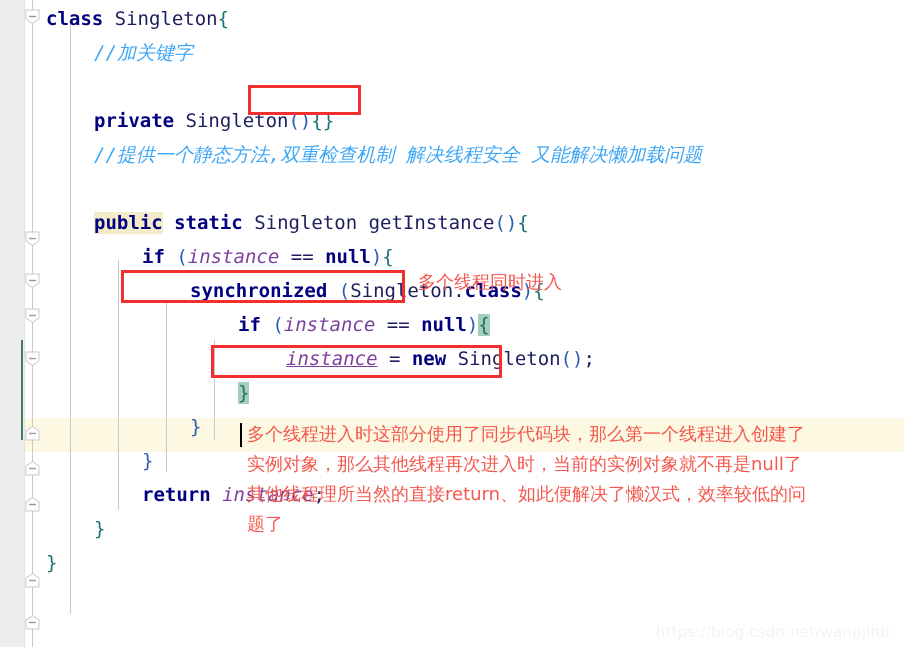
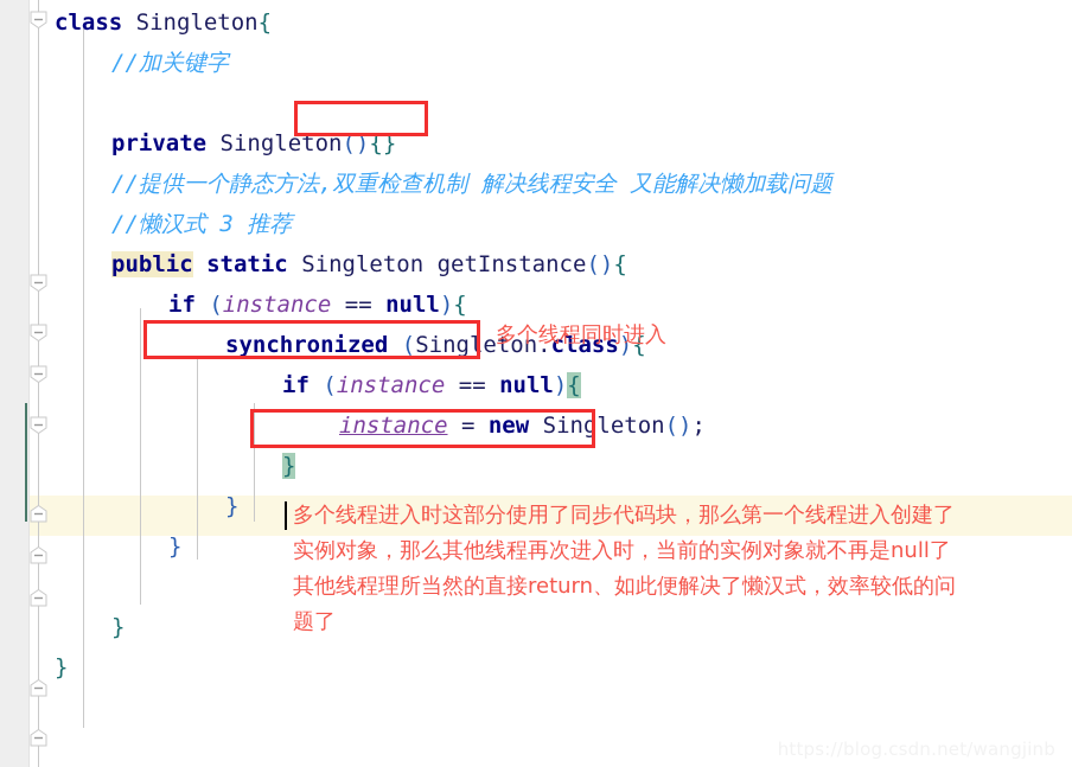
  class Singleton{
  //加关键字
  private Singleton(){}
  //提供一个静态方法,双重检查机制 解决线程安全 又能解决懒加载问题
+ //懒汉式 3 推荐
  public static Singleton getInstance(){
  if (instance == null){
  synchronized (Singleton.class){
  if (instance == null){
  instance = new Singleton();
  }
  }
  }
- return instance;
  }
  }
  多个线程同时进入
  多个线程进入时这部分使用了同步代码块，那么第一个线程进入创建了
  实例对象，那么其他线程再次进入时，当前的实例对象就不再是null了
  其他线程理所当然的直接return、如此便解决了懒汉式，效率较低的问
  题了
